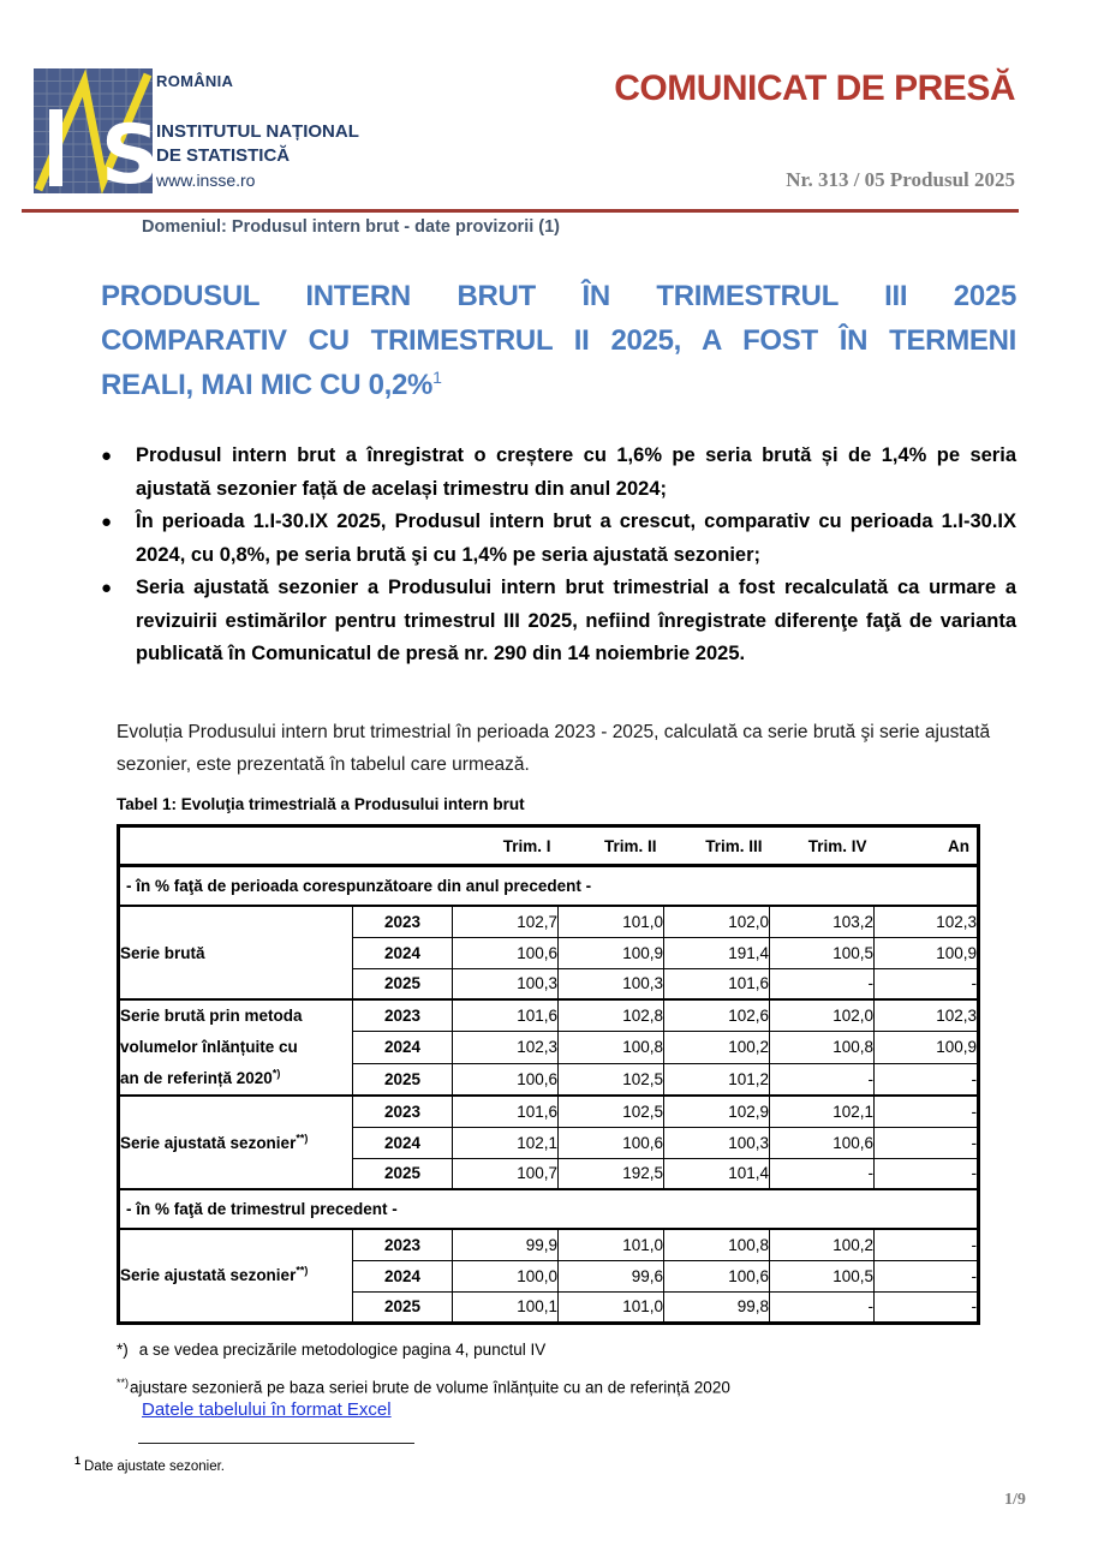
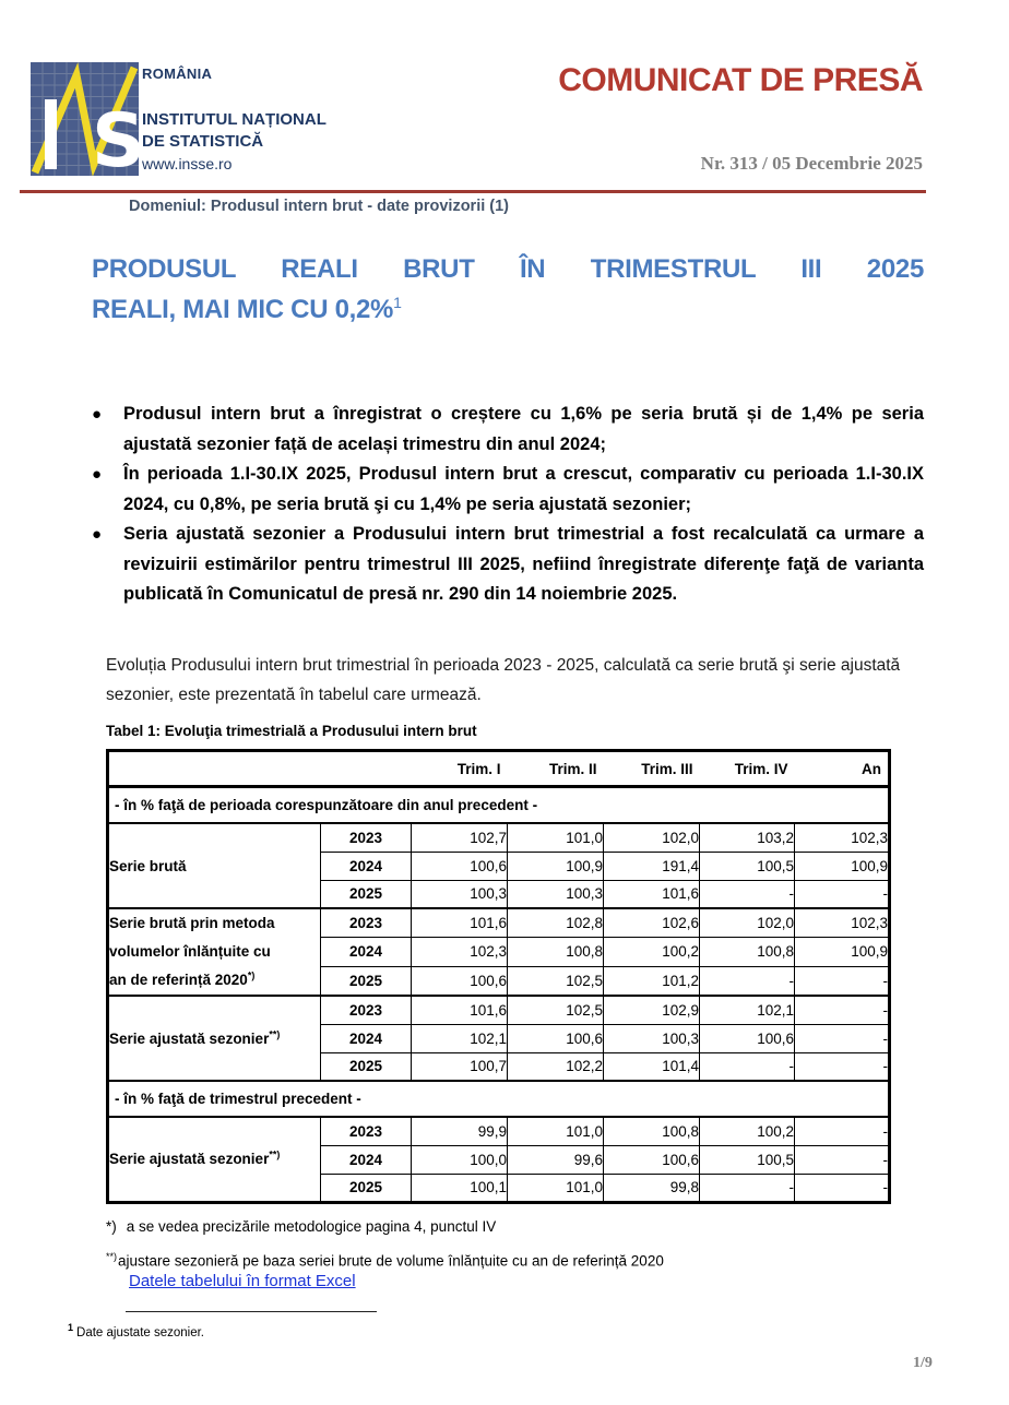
  S
  ROMÂNIA
  INSTITUTUL NAȚIONAL
  DE STATISTICĂ
  www.insse.ro
  COMUNICAT DE PRESĂ
- Nr. 313 / 05 Produsul 2025
+ Nr. 313 / 05 Decembrie 2025
  Domeniul: Produsul intern brut - date provizorii (1)
- PRODUSUL INTERN BRUT ÎN TRIMESTRUL III 2025
+ PRODUSUL REALI BRUT ÎN TRIMESTRUL III 2025
- COMPARATIV CU TRIMESTRUL II 2025, A FOST ÎN TERMENI
  REALI, MAI MIC CU 0,2%1
  ●
  Produsul intern brut a înregistrat o creștere cu 1,6% pe seria brută și de 1,4% pe seria ajustată sezonier față de același trimestru din anul 2024;
  ●
  În perioada 1.I-30.IX 2025, Produsul intern brut a crescut, comparativ cu perioada 1.I-30.IX 2024, cu 0,8%, pe seria brută şi cu 1,4% pe seria ajustată sezonier;
  ●
  Seria ajustată sezonier a Produsului intern brut trimestrial a fost recalculată ca urmare a revizuirii estimărilor pentru trimestrul III 2025, nefiind înregistrate diferenţe faţă de varianta publicată în Comunicatul de presă nr. 290 din 14 noiembrie 2025.
  Evoluția Produsului intern brut trimestrial în perioada 2023 - 2025, calculată ca serie brută şi serie ajustată sezonier, este prezentată în tabelul care urmează.
  Tabel 1: Evoluţia trimestrială a Produsului intern brut
  		Trim. I	Trim. II	Trim. III	Trim. IV	An
  - în % faţă de perioada corespunzătoare din anul precedent -
  Serie brută	2023	102,7	101,0	102,0	103,2	102,3
  2024	100,6	100,9	191,4	100,5	100,9
  2025	100,3	100,3	101,6	-	-
  Serie brută prin metoda volumelor înlănțuite cu an de referință 2020*)	2023	101,6	102,8	102,6	102,0	102,3
  2024	102,3	100,8	100,2	100,8	100,9
  2025	100,6	102,5	101,2	-	-
  Serie ajustată sezonier**)	2023	101,6	102,5	102,9	102,1	-
  2024	102,1	100,6	100,3	100,6	-
- 2025	100,7	192,5	101,4	-	-
+ 2025	100,7	102,2	101,4	-	-
  - în % faţă de trimestrul precedent -
  Serie ajustată sezonier**)	2023	99,9	101,0	100,8	100,2	-
  2024	100,0	99,6	100,6	100,5	-
  2025	100,1	101,0	99,8	-	-
  *) a se vedea precizările metodologice pagina 4, punctul IV
  **)ajustare sezonieră pe baza seriei brute de volume înlănțuite cu an de referință 2020
  Datele tabelului în format Excel
  1 Date ajustate sezonier.
  1/9
